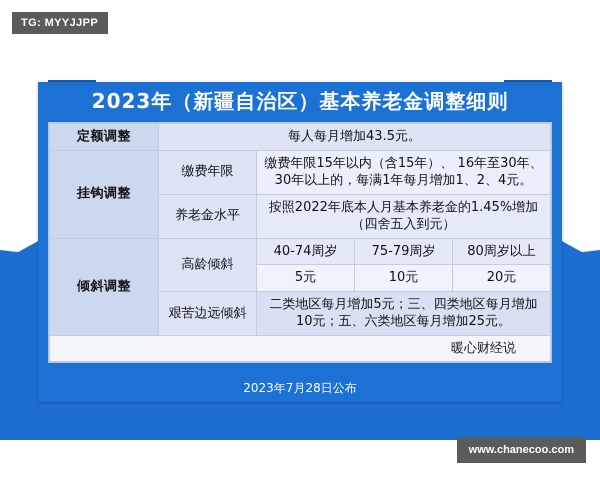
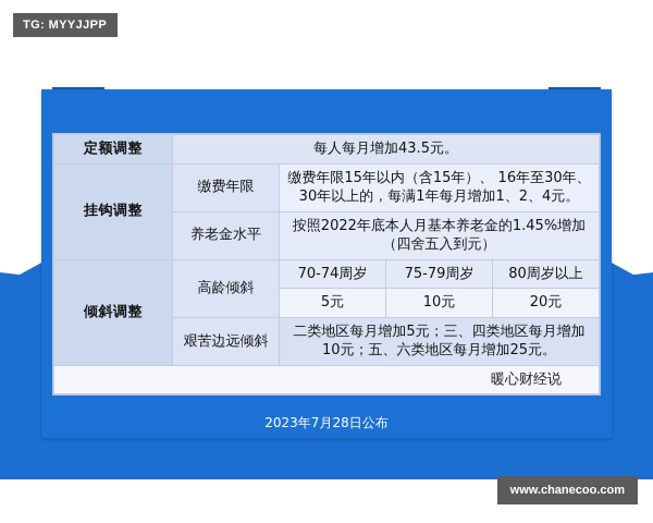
  TG: MYYJJPP
- 2023年（新疆自治区）基本养老金调整细则
  定额调整	每人每月增加43.5元。
  挂钩调整	缴费年限	缴费年限15年以内（含15年）、 16年至30年、30年以上的，每满1年每月增加1、2、4元。
  养老金水平	按照2022年底本人月基本养老金的1.45%增加 （四舍五入到元）
- 倾斜调整	高龄倾斜	40-74周岁	75-79周岁	80周岁以上
+ 倾斜调整	高龄倾斜	70-74周岁	75-79周岁	80周岁以上
  5元	10元	20元
  艰苦边远倾斜	二类地区每月增加5元；三、四类地区每月增加10元；五、六类地区每月增加25元。
  暖心财经说
  2023年7月28日公布
  www.chanecoo.com
